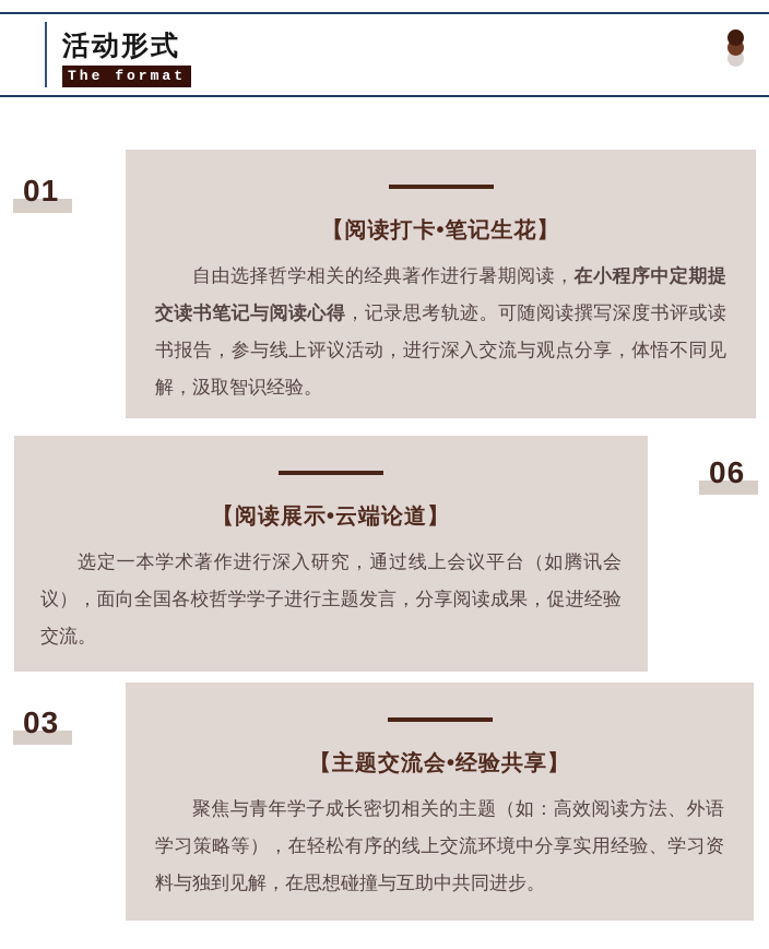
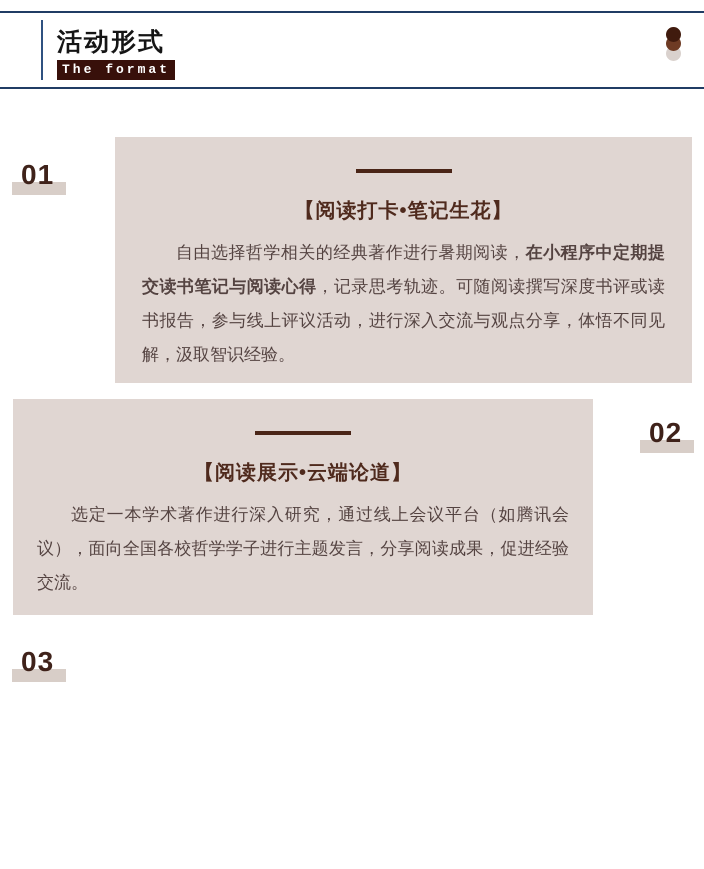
  活动形式
  The format
  01
  【阅读打卡•笔记生花】
  自由选择哲学相关的经典著作进行暑期阅读，在小程序中定期提交读书笔记与阅读心得，记录思考轨迹。可随阅读撰写深度书评或读书报告，参与线上评议活动，进行深入交流与观点分享，体悟不同见解，汲取智识经验。
  【阅读展示•云端论道】
  选定一本学术著作进行深入研究，通过线上会议平台（如腾讯会议），面向全国各校哲学学子进行主题发言，分享阅读成果，促进经验交流。
- 06
+ 02
  03
- 【主题交流会•经验共享】
- 聚焦与青年学子成长密切相关的主题（如：高效阅读方法、外语学习策略等），在轻松有序的线上交流环境中分享实用经验、学习资料与独到见解，在思想碰撞与互助中共同进步。
